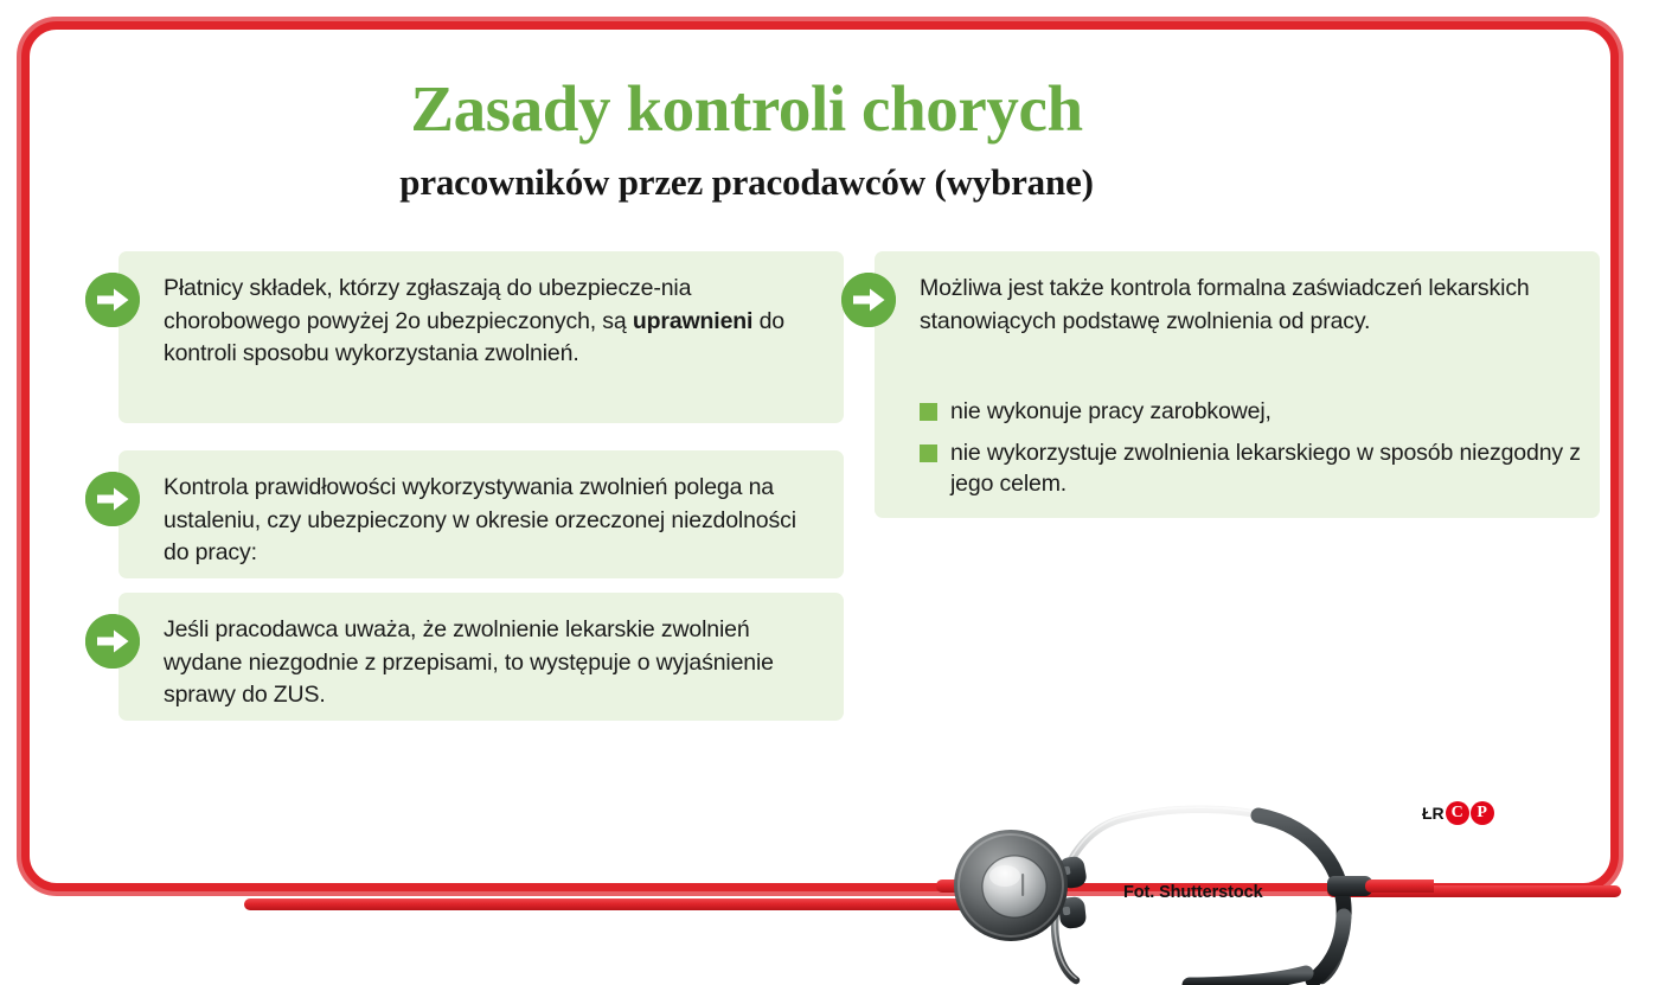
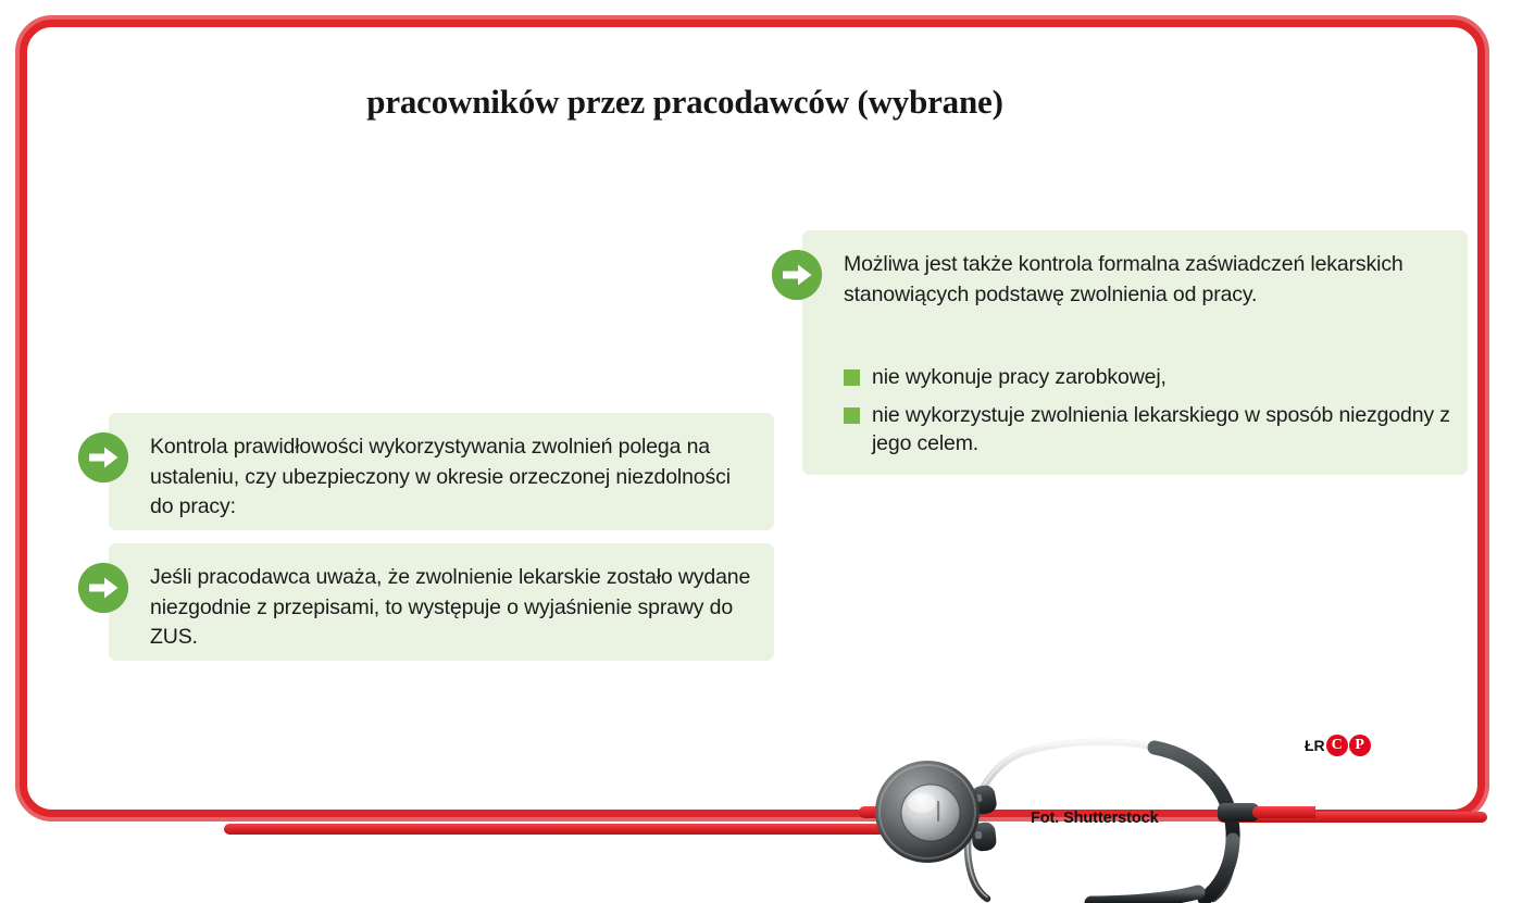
- Zasady kontroli chorych
  pracowników przez pracodawców (wybrane)
- Płatnicy składek, którzy zgłaszają do ubezpiecze-nia chorobowego powyżej 2o ubezpieczonych, są uprawnieni do kontroli sposobu wykorzystania zwolnień.
  Kontrola prawidłowości wykorzystywania zwolnień polega na ustaleniu, czy ubezpieczony w okresie orzeczonej niezdolności do pracy:
- Jeśli pracodawca uważa, że zwolnienie lekarskie zwolnień wydane niezgodnie z przepisami, to występuje o wyjaśnienie sprawy do ZUS.
+ Jeśli pracodawca uważa, że zwolnienie lekarskie zostało wydane niezgodnie z przepisami, to występuje o wyjaśnienie sprawy do ZUS.
  Możliwa jest także kontrola formalna zaświadczeń lekarskich stanowiących podstawę zwolnienia od pracy.
  nie wykonuje pracy zarobkowej,
  nie wykorzystuje zwolnienia lekarskiego w sposób niezgodny z jego celem.
  ŁR
  C
  P
  Fot. Shutterstock
